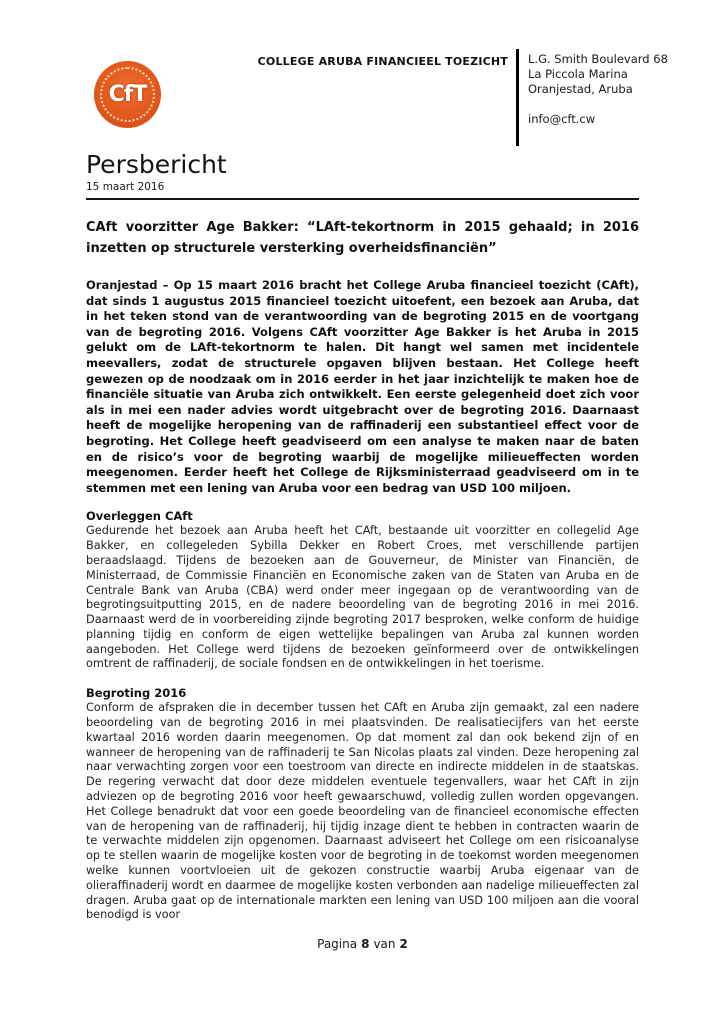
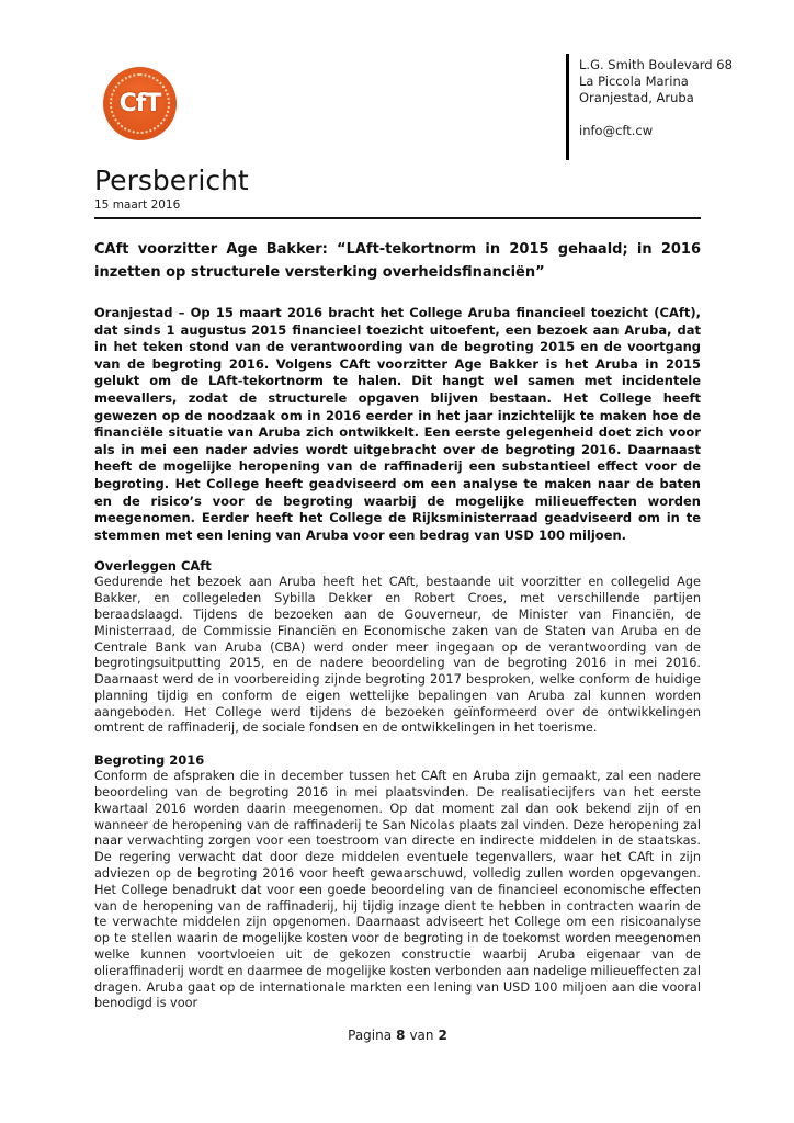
  CfT
- COLLEGE ARUBA FINANCIEEL TOEZICHT
  L.G. Smith Boulevard 68
  La Piccola Marina
  Oranjestad, Aruba
  info@cft.cw
  Persbericht
  15 maart 2016
  CAft voorzitter Age Bakker: “LAft-tekortnorm in 2015 gehaald; in 2016 inzetten op structurele versterking overheidsfinanciën”
  Oranjestad – Op 15 maart 2016 bracht het College Aruba financieel toezicht (CAft), dat sinds 1 augustus 2015 financieel toezicht uitoefent, een bezoek aan Aruba, dat in het teken stond van de verantwoording van de begroting 2015 en de voortgang van de begroting 2016. Volgens CAft voorzitter Age Bakker is het Aruba in 2015 gelukt om de LAft-tekortnorm te halen. Dit hangt wel samen met incidentele meevallers, zodat de structurele opgaven blijven bestaan. Het College heeft gewezen op de noodzaak om in 2016 eerder in het jaar inzichtelijk te maken hoe de financiële situatie van Aruba zich ontwikkelt. Een eerste gelegenheid doet zich voor als in mei een nader advies wordt uitgebracht over de begroting 2016. Daarnaast heeft de mogelijke heropening van de raffinaderij een substantieel effect voor de begroting. Het College heeft geadviseerd om een analyse te maken naar de baten en de risico’s voor de begroting waarbij de mogelijke milieueffecten worden meegenomen. Eerder heeft het College de Rijksministerraad geadviseerd om in te stemmen met een lening van Aruba voor een bedrag van USD 100 miljoen.
  Overleggen CAft
  Gedurende het bezoek aan Aruba heeft het CAft, bestaande uit voorzitter en collegelid Age Bakker, en collegeleden Sybilla Dekker en Robert Croes, met verschillende partijen beraadslaagd. Tijdens de bezoeken aan de Gouverneur, de Minister van Financiën, de Ministerraad, de Commissie Financiën en Economische zaken van de Staten van Aruba en de Centrale Bank van Aruba (CBA) werd onder meer ingegaan op de verantwoording van de begrotingsuitputting 2015, en de nadere beoordeling van de begroting 2016 in mei 2016. Daarnaast werd de in voorbereiding zijnde begroting 2017 besproken, welke conform de huidige planning tijdig en conform de eigen wettelijke bepalingen van Aruba zal kunnen worden aangeboden. Het College werd tijdens de bezoeken geïnformeerd over de ontwikkelingen omtrent de raffinaderij, de sociale fondsen en de ontwikkelingen in het toerisme.
  Begroting 2016
  Conform de afspraken die in december tussen het CAft en Aruba zijn gemaakt, zal een nadere beoordeling van de begroting 2016 in mei plaatsvinden. De realisatiecijfers van het eerste kwartaal 2016 worden daarin meegenomen. Op dat moment zal dan ook bekend zijn of en wanneer de heropening van de raffinaderij te San Nicolas plaats zal vinden. Deze heropening zal naar verwachting zorgen voor een toestroom van directe en indirecte middelen in de staatskas. De regering verwacht dat door deze middelen eventuele tegenvallers, waar het CAft in zijn adviezen op de begroting 2016 voor heeft gewaarschuwd, volledig zullen worden opgevangen. Het College benadrukt dat voor een goede beoordeling van de financieel economische effecten van de heropening van de raffinaderij, hij tijdig inzage dient te hebben in contracten waarin de te verwachte middelen zijn opgenomen. Daarnaast adviseert het College om een risicoanalyse op te stellen waarin de mogelijke kosten voor de begroting in de toekomst worden meegenomen welke kunnen voortvloeien uit de gekozen constructie waarbij Aruba eigenaar van de olieraffinaderij wordt en daarmee de mogelijke kosten verbonden aan nadelige milieueffecten zal dragen. Aruba gaat op de internationale markten een lening van USD 100 miljoen aan die vooral benodigd is voor
  Pagina
  8
  van
  2
